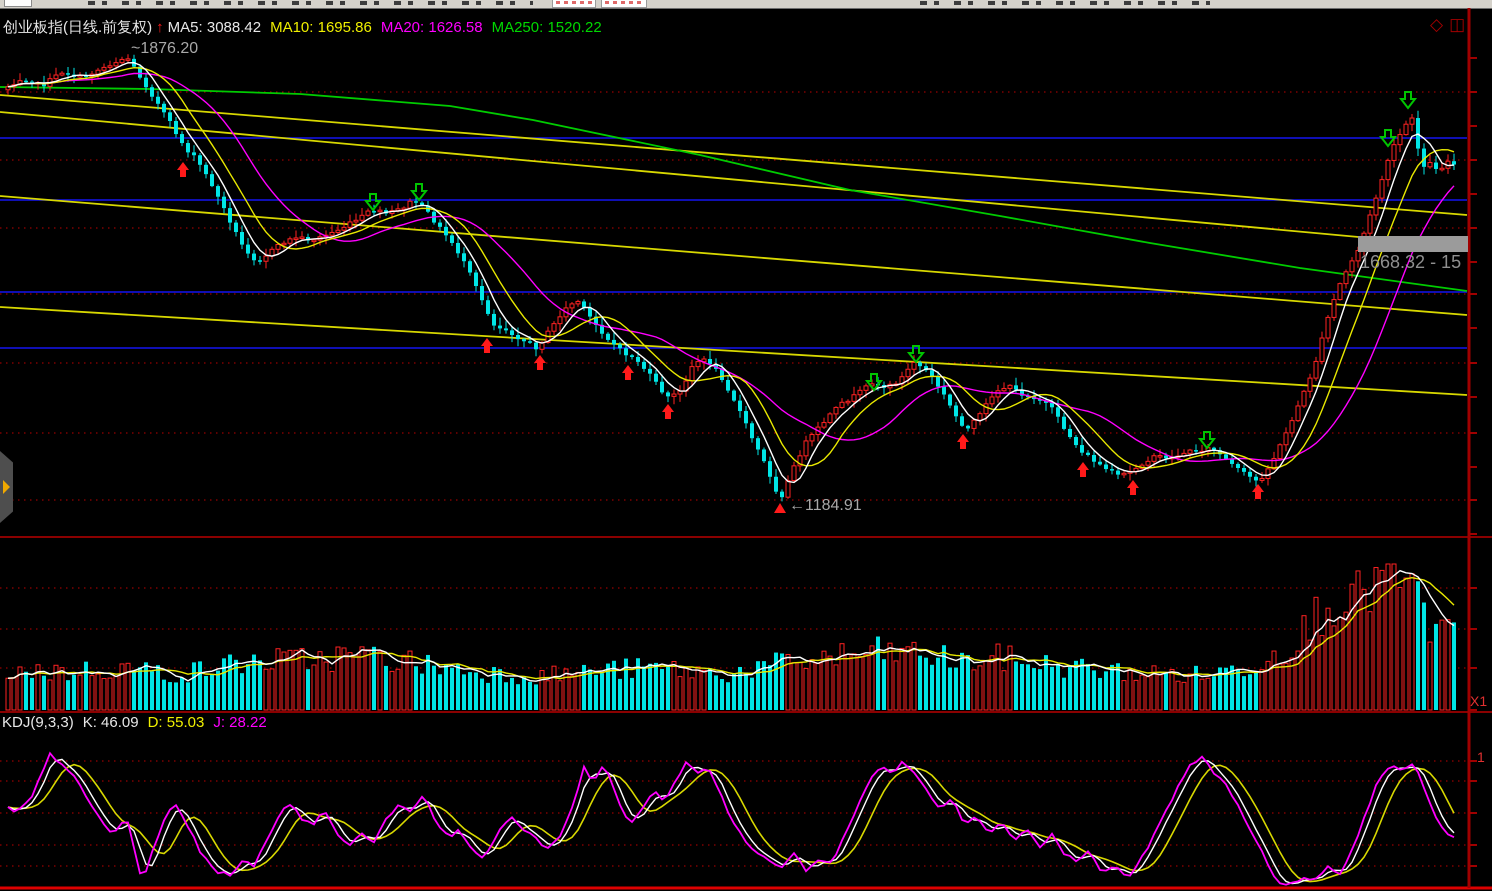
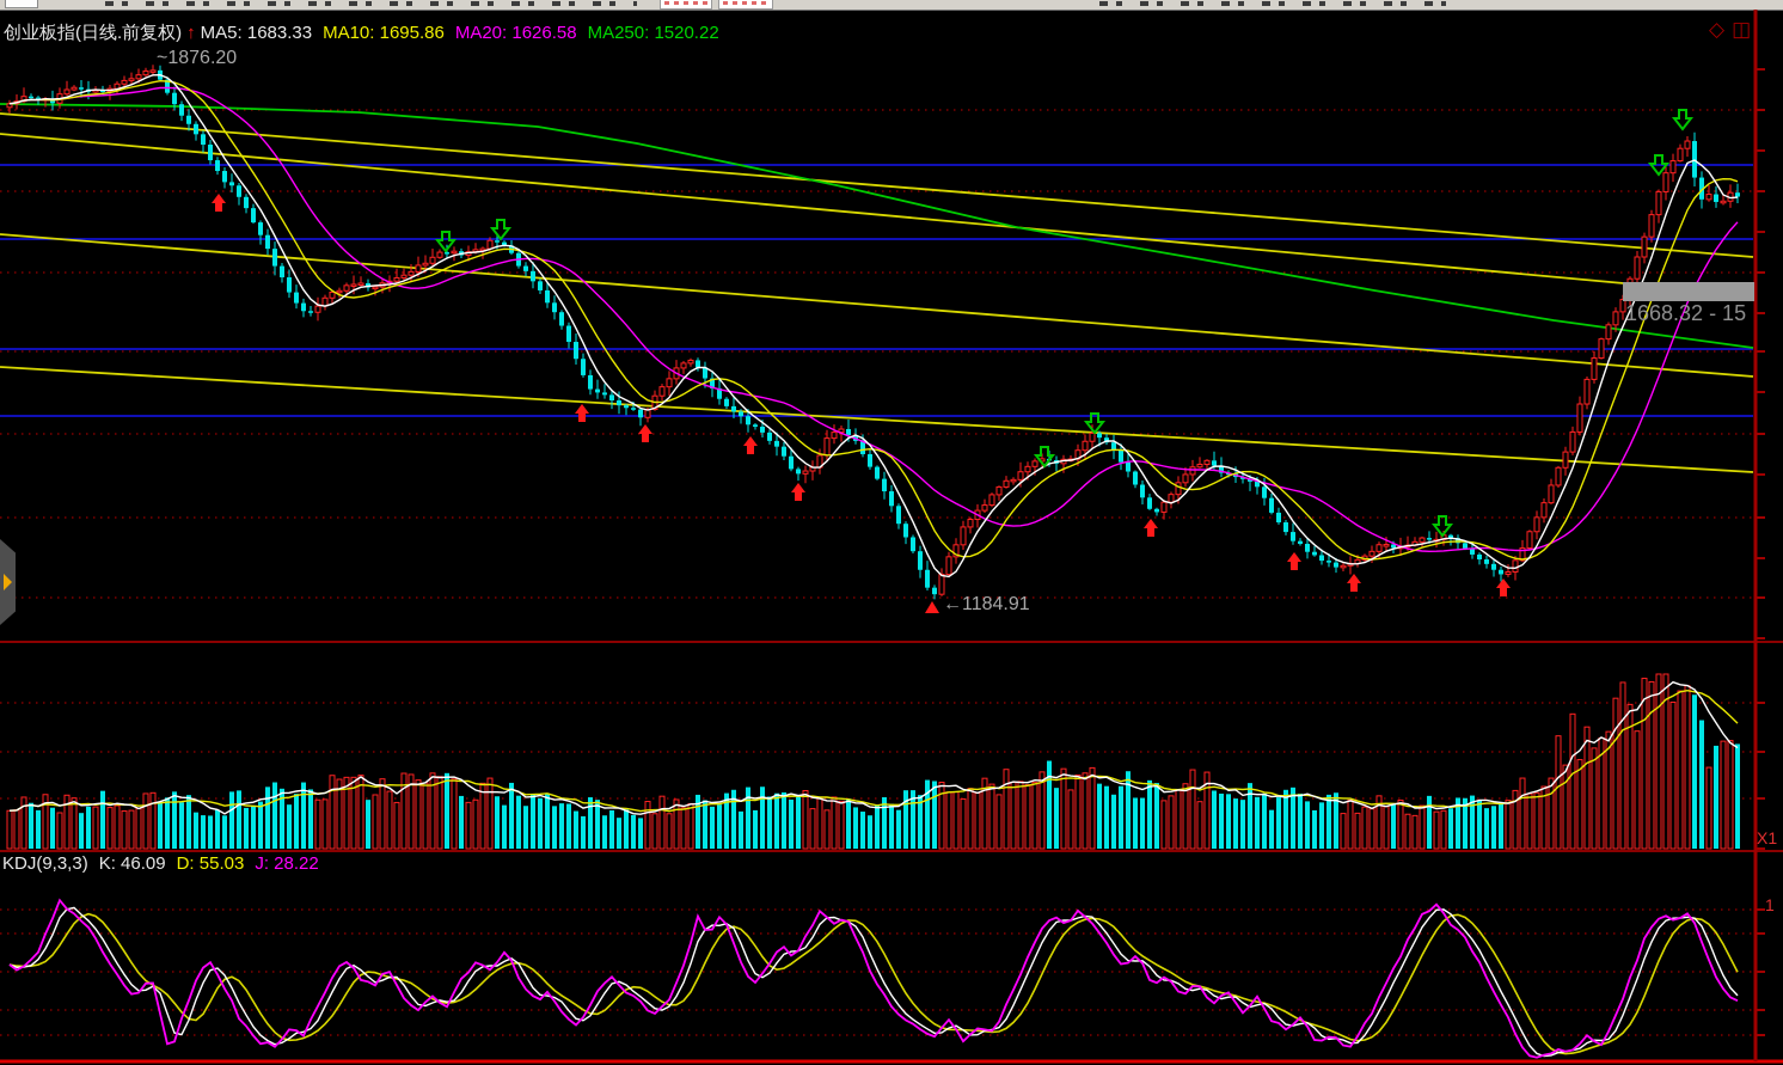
- 创业板指(日线.前复权) ↑ MA5: 3088.42 MA10: 1695.86 MA20: 1626.58 MA250: 1520.22
+ 创业板指(日线.前复权) ↑ MA5: 1683.33 MA10: 1695.86 MA20: 1626.58 MA250: 1520.22
  KDJ(9,3,3) K: 46.09 D: 55.03 J: 28.22
  ~1876.20
  ←1184.91
  1668.32 - 15
  X1
  1
  ◇ ◫
